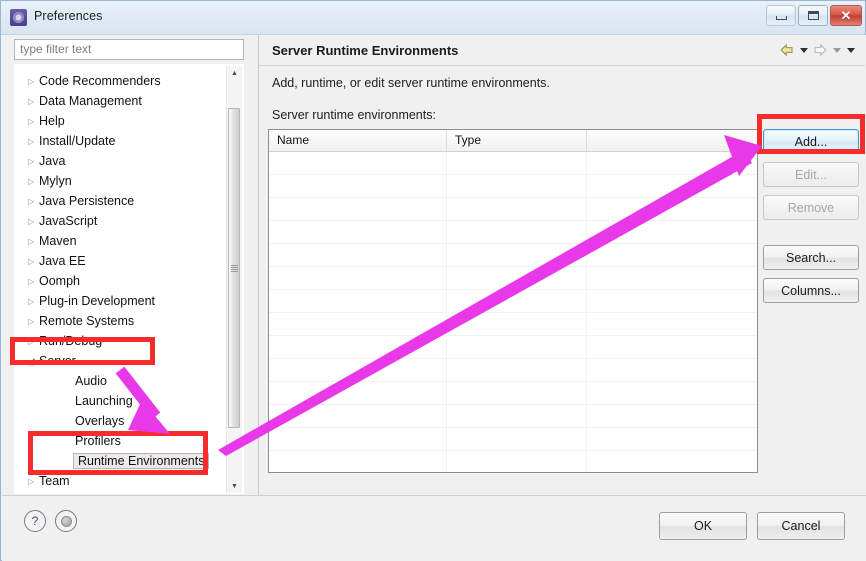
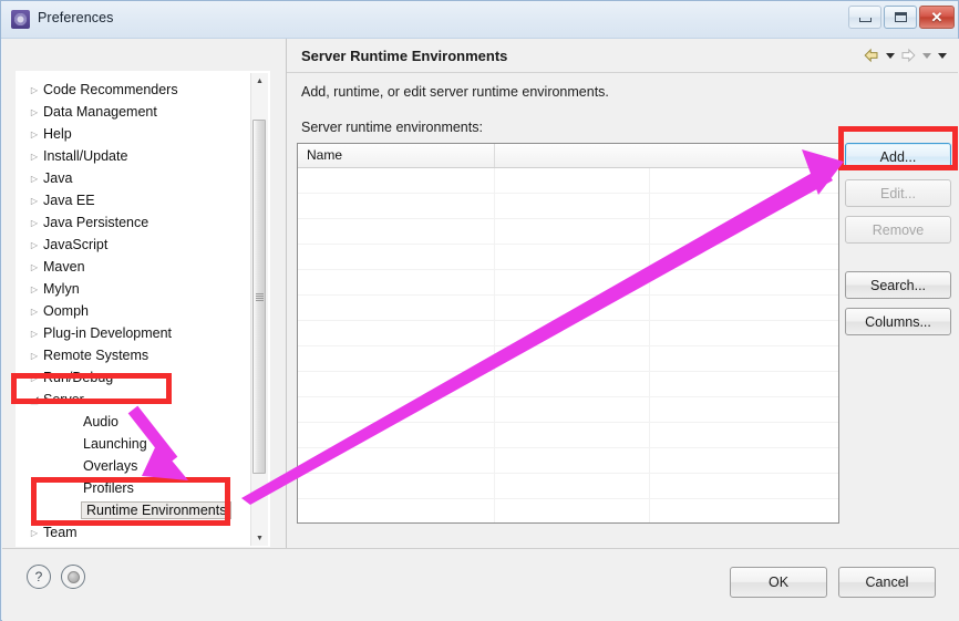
  Preferences
  ✕
- type filter text
  ▷
  Code Recommenders
  ▷
  Data Management
  ▷
  Help
  ▷
  Install/Update
  ▷
  Java
  ▷
- Mylyn
+ Java EE
  ▷
  Java Persistence
  ▷
  JavaScript
  ▷
  Maven
  ▷
- Java EE
+ Mylyn
  ▷
  Oomph
  ▷
  Plug-in Development
  ▷
  Remote Systems
  ▷
  Run/Debug
  ◢
  Server
  Audio
  Launching
  Overlays
  Profilers
  Runtime Environments
  ▷
  Team
  Server Runtime Environments
  Add, runtime, or edit server runtime environments.
  Server runtime environments:
  Name
- Type
  Add...
  Edit...
  Remove
  Search...
  Columns...
  ?
  OK
  Cancel
